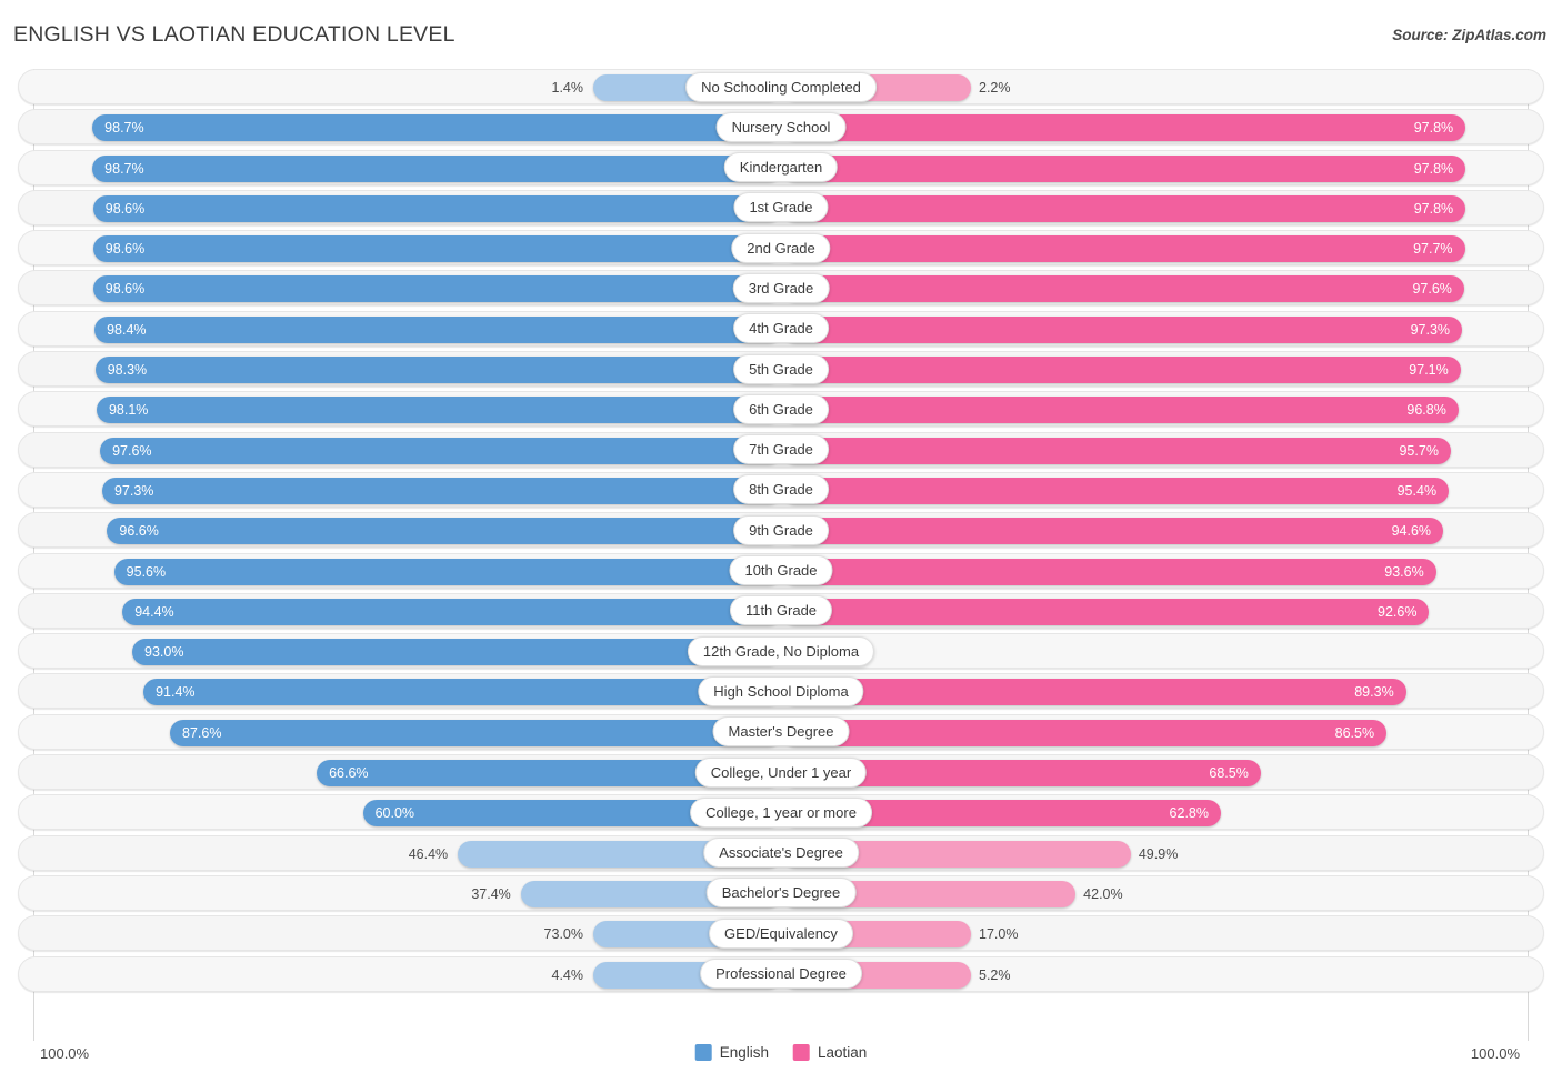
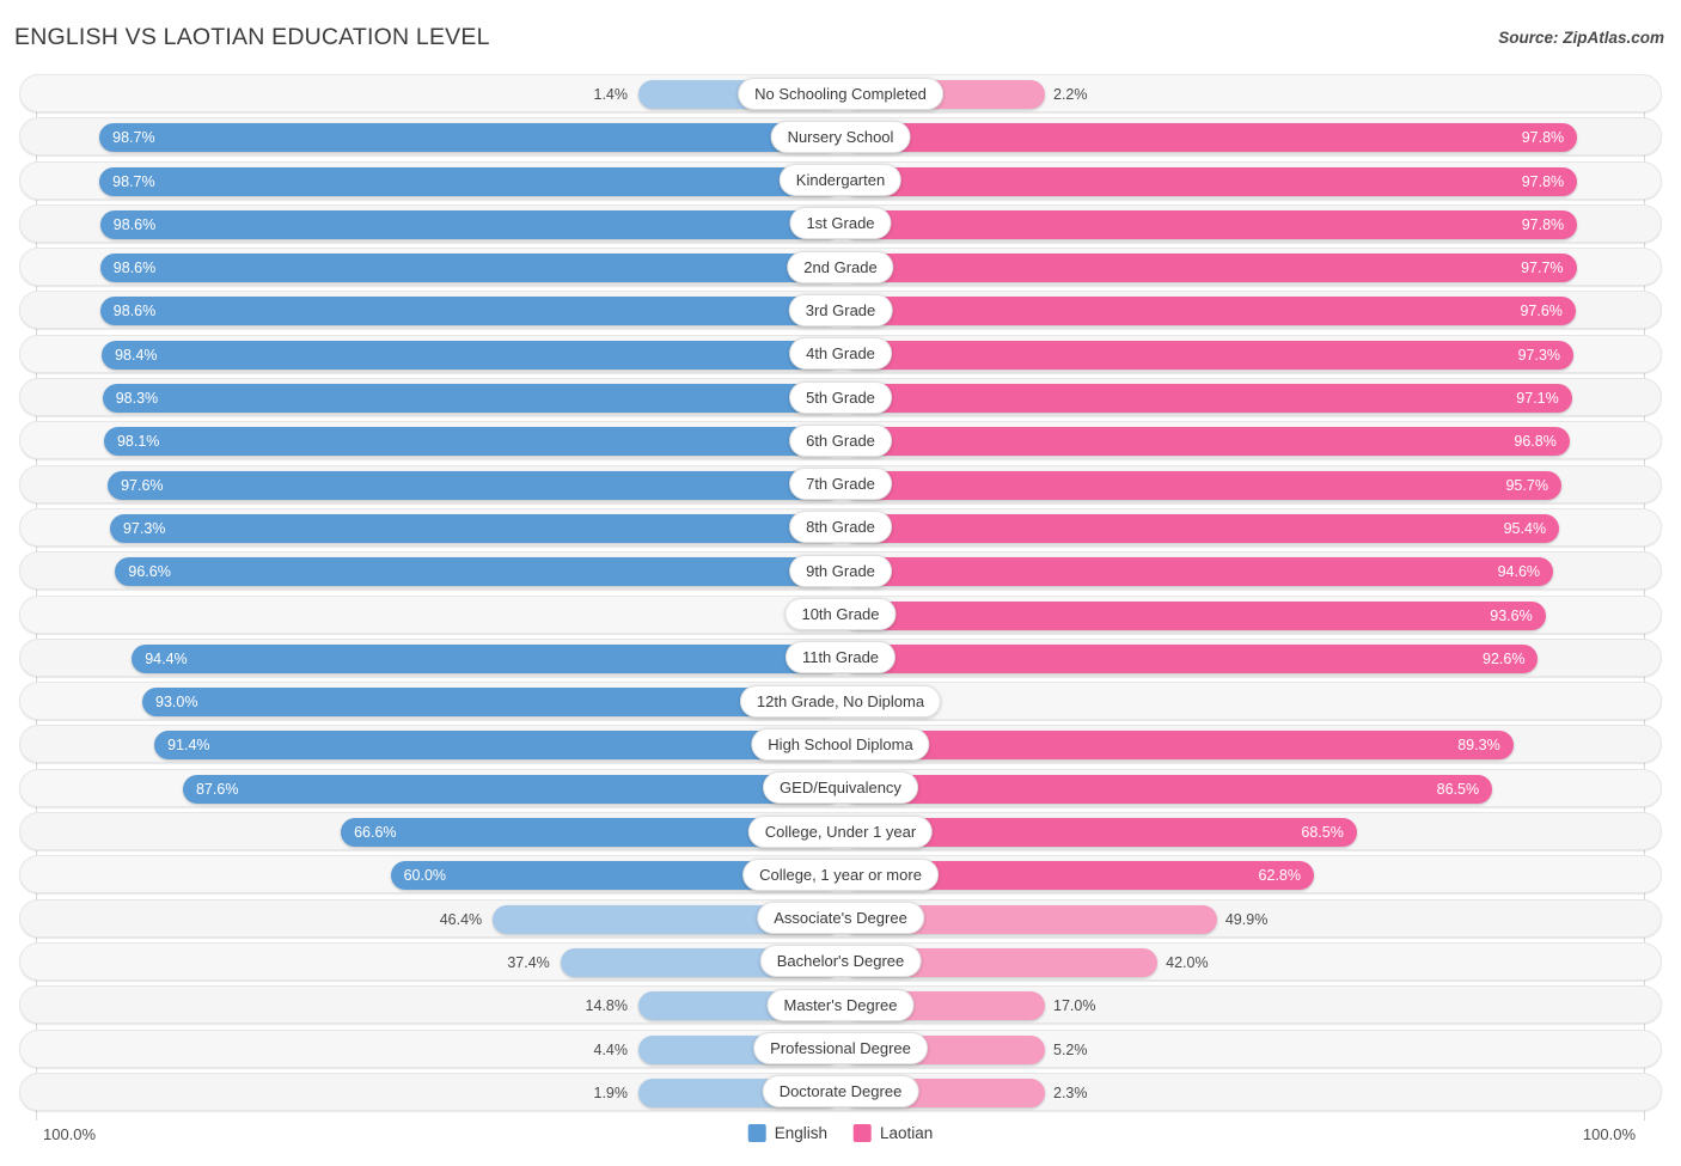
  ENGLISH VS LAOTIAN EDUCATION LEVEL
  Source: ZipAtlas.com
  1.4%
  2.2%
  No Schooling Completed
  98.7%
  97.8%
  Nursery School
  98.7%
  97.8%
  Kindergarten
  98.6%
  97.8%
  1st Grade
  98.6%
  97.7%
  2nd Grade
  98.6%
  97.6%
  3rd Grade
  98.4%
  97.3%
  4th Grade
  98.3%
  97.1%
  5th Grade
  98.1%
  96.8%
  6th Grade
  97.6%
  95.7%
  7th Grade
  97.3%
  95.4%
  8th Grade
  96.6%
  94.6%
  9th Grade
- 95.6%
  93.6%
  10th Grade
  94.4%
  92.6%
  11th Grade
  93.0%
  12th Grade, No Diploma
  91.4%
  89.3%
  High School Diploma
  87.6%
  86.5%
- Master's Degree
+ GED/Equivalency
  66.6%
  68.5%
  College, Under 1 year
  60.0%
  62.8%
  College, 1 year or more
  46.4%
  49.9%
  Associate's Degree
  37.4%
  42.0%
  Bachelor's Degree
- 73.0%
+ 14.8%
  17.0%
- GED/Equivalency
+ Master's Degree
  4.4%
  5.2%
  Professional Degree
+ 1.9%
+ 2.3%
+ Doctorate Degree
  100.0%
  100.0%
  English
  Laotian
